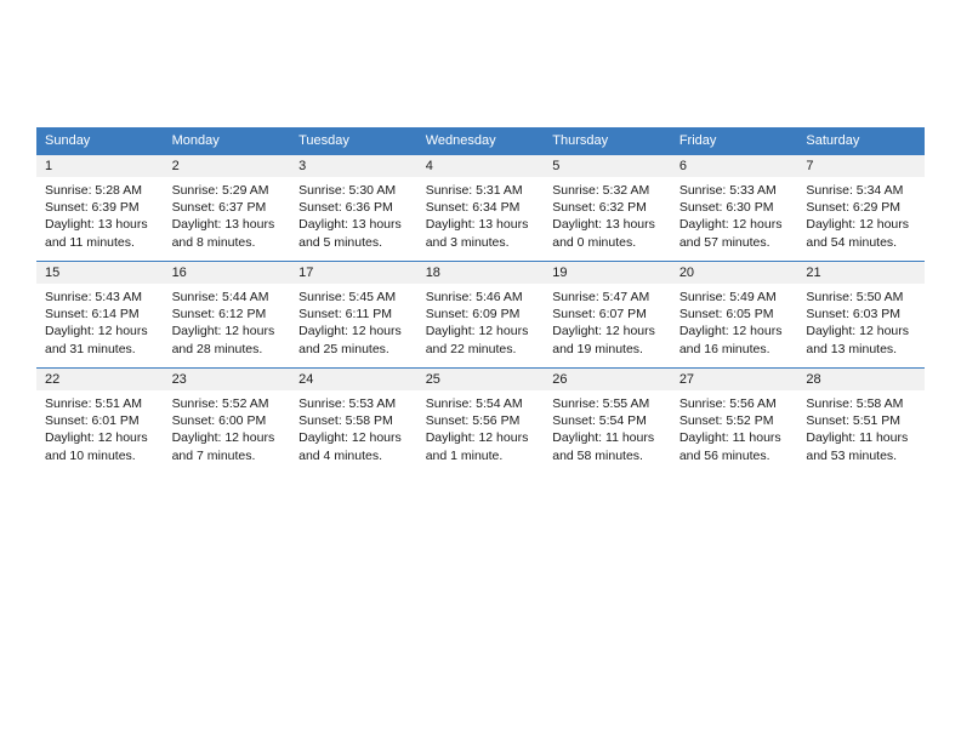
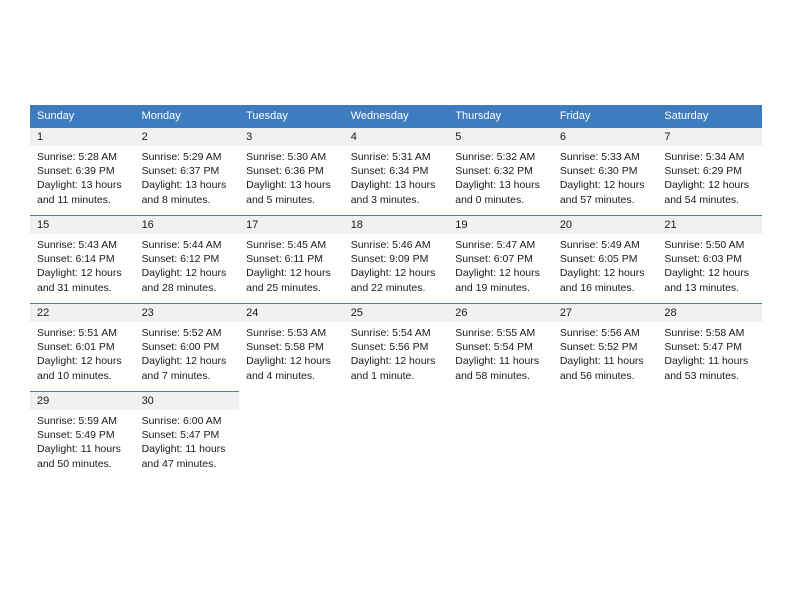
  Sunday	Monday	Tuesday	Wednesday	Thursday	Friday	Saturday
  1Sunrise: 5:28 AMSunset: 6:39 PMDaylight: 13 hoursand 11 minutes.	2Sunrise: 5:29 AMSunset: 6:37 PMDaylight: 13 hoursand 8 minutes.	3Sunrise: 5:30 AMSunset: 6:36 PMDaylight: 13 hoursand 5 minutes.	4Sunrise: 5:31 AMSunset: 6:34 PMDaylight: 13 hoursand 3 minutes.	5Sunrise: 5:32 AMSunset: 6:32 PMDaylight: 13 hoursand 0 minutes.	6Sunrise: 5:33 AMSunset: 6:30 PMDaylight: 12 hoursand 57 minutes.	7Sunrise: 5:34 AMSunset: 6:29 PMDaylight: 12 hoursand 54 minutes.
- 15Sunrise: 5:43 AMSunset: 6:14 PMDaylight: 12 hoursand 31 minutes.	16Sunrise: 5:44 AMSunset: 6:12 PMDaylight: 12 hoursand 28 minutes.	17Sunrise: 5:45 AMSunset: 6:11 PMDaylight: 12 hoursand 25 minutes.	18Sunrise: 5:46 AMSunset: 6:09 PMDaylight: 12 hoursand 22 minutes.	19Sunrise: 5:47 AMSunset: 6:07 PMDaylight: 12 hoursand 19 minutes.	20Sunrise: 5:49 AMSunset: 6:05 PMDaylight: 12 hoursand 16 minutes.	21Sunrise: 5:50 AMSunset: 6:03 PMDaylight: 12 hoursand 13 minutes.
+ 15Sunrise: 5:43 AMSunset: 6:14 PMDaylight: 12 hoursand 31 minutes.	16Sunrise: 5:44 AMSunset: 6:12 PMDaylight: 12 hoursand 28 minutes.	17Sunrise: 5:45 AMSunset: 6:11 PMDaylight: 12 hoursand 25 minutes.	18Sunrise: 5:46 AMSunset: 9:09 PMDaylight: 12 hoursand 22 minutes.	19Sunrise: 5:47 AMSunset: 6:07 PMDaylight: 12 hoursand 19 minutes.	20Sunrise: 5:49 AMSunset: 6:05 PMDaylight: 12 hoursand 16 minutes.	21Sunrise: 5:50 AMSunset: 6:03 PMDaylight: 12 hoursand 13 minutes.
- 22Sunrise: 5:51 AMSunset: 6:01 PMDaylight: 12 hoursand 10 minutes.	23Sunrise: 5:52 AMSunset: 6:00 PMDaylight: 12 hoursand 7 minutes.	24Sunrise: 5:53 AMSunset: 5:58 PMDaylight: 12 hoursand 4 minutes.	25Sunrise: 5:54 AMSunset: 5:56 PMDaylight: 12 hoursand 1 minute.	26Sunrise: 5:55 AMSunset: 5:54 PMDaylight: 11 hoursand 58 minutes.	27Sunrise: 5:56 AMSunset: 5:52 PMDaylight: 11 hoursand 56 minutes.	28Sunrise: 5:58 AMSunset: 5:51 PMDaylight: 11 hoursand 53 minutes.
+ 22Sunrise: 5:51 AMSunset: 6:01 PMDaylight: 12 hoursand 10 minutes.	23Sunrise: 5:52 AMSunset: 6:00 PMDaylight: 12 hoursand 7 minutes.	24Sunrise: 5:53 AMSunset: 5:58 PMDaylight: 12 hoursand 4 minutes.	25Sunrise: 5:54 AMSunset: 5:56 PMDaylight: 12 hoursand 1 minute.	26Sunrise: 5:55 AMSunset: 5:54 PMDaylight: 11 hoursand 58 minutes.	27Sunrise: 5:56 AMSunset: 5:52 PMDaylight: 11 hoursand 56 minutes.	28Sunrise: 5:58 AMSunset: 5:47 PMDaylight: 11 hoursand 53 minutes.
+ 29Sunrise: 5:59 AMSunset: 5:49 PMDaylight: 11 hoursand 50 minutes.	30Sunrise: 6:00 AMSunset: 5:47 PMDaylight: 11 hoursand 47 minutes.
